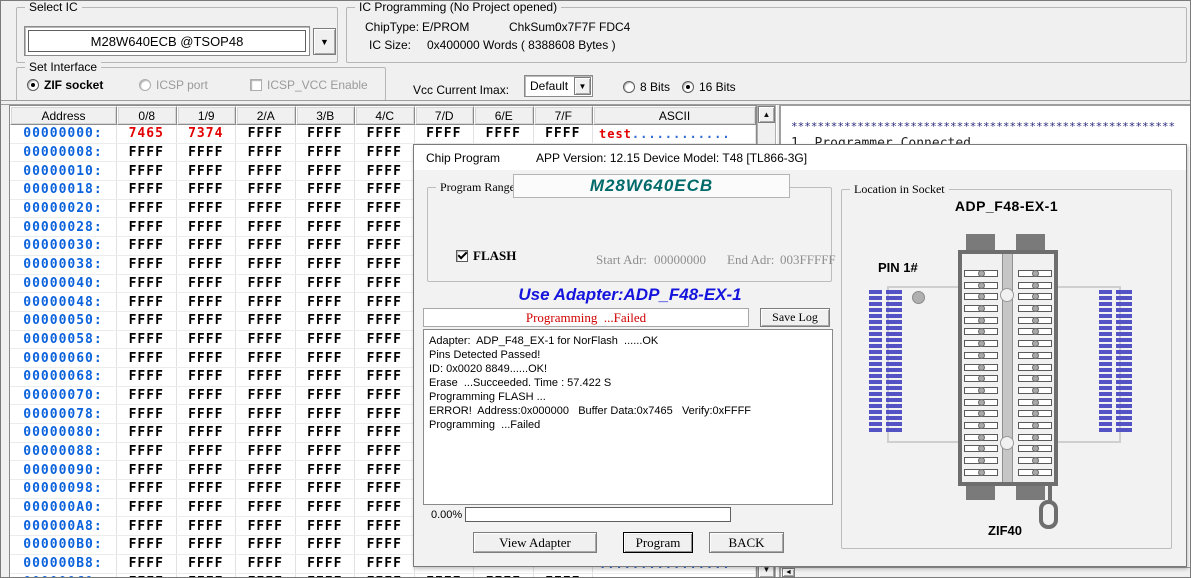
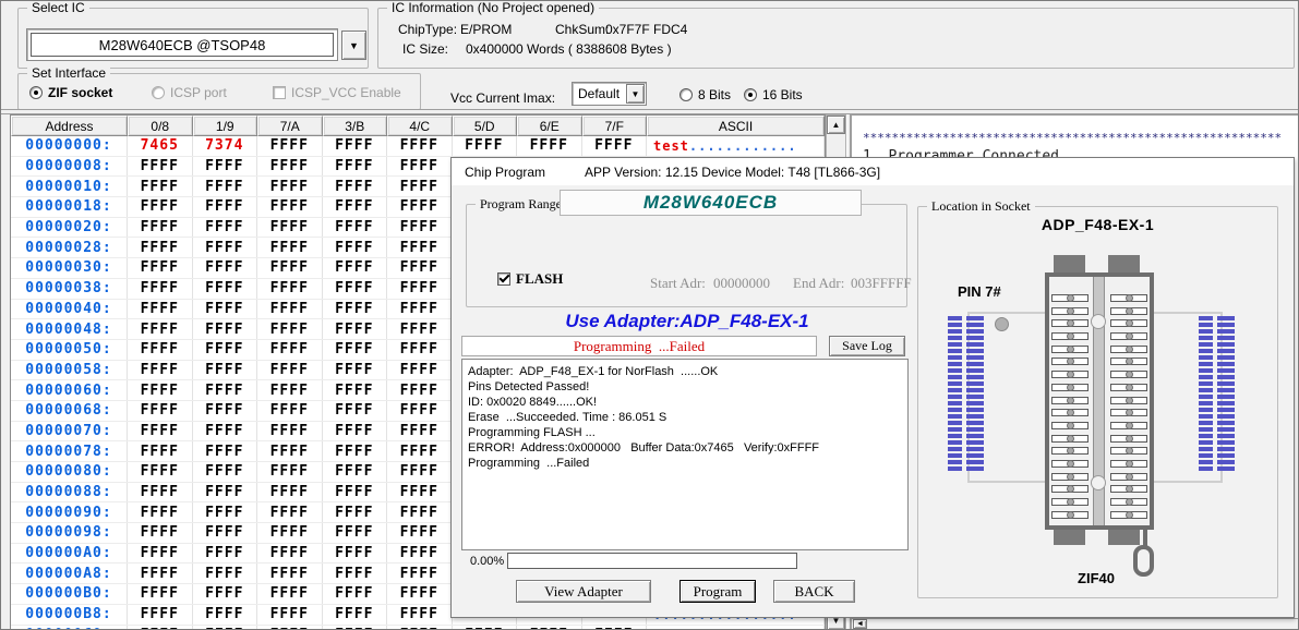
  Select IC
  M28W640ECB @TSOP48
  ▼
- IC Programming (No Project opened)
+ IC Information (No Project opened)
  ChipType:
  E/PROM
  ChkSum:
  0x7F7F FDC4
  IC Size:
  0x400000 Words ( 8388608 Bytes )
  Set Interface
  ZIF socket
  ICSP port
  ICSP_VCC Enable
  Vcc Current Imax:
  Default
  ▼
  8 Bits
  16 Bits
  Address
  0/8
  1/9
- 2/A
+ 7/A
  3/B
  4/C
- 7/D
+ 5/D
  6/E
  7/F
  ASCII
  00000000:
  7465
  7374
  FFFF
  FFFF
  FFFF
  FFFF
  FFFF
  FFFF
  test
  ............
  00000008:
  FFFF
  FFFF
  FFFF
  FFFF
  FFFF
  00000010:
  FFFF
  FFFF
  FFFF
  FFFF
  FFFF
  00000018:
  FFFF
  FFFF
  FFFF
  FFFF
  FFFF
  00000020:
  FFFF
  FFFF
  FFFF
  FFFF
  FFFF
  00000028:
  FFFF
  FFFF
  FFFF
  FFFF
  FFFF
  00000030:
  FFFF
  FFFF
  FFFF
  FFFF
  FFFF
  00000038:
  FFFF
  FFFF
  FFFF
  FFFF
  FFFF
  00000040:
  FFFF
  FFFF
  FFFF
  FFFF
  FFFF
  00000048:
  FFFF
  FFFF
  FFFF
  FFFF
  FFFF
  00000050:
  FFFF
  FFFF
  FFFF
  FFFF
  FFFF
  00000058:
  FFFF
  FFFF
  FFFF
  FFFF
  FFFF
  00000060:
  FFFF
  FFFF
  FFFF
  FFFF
  FFFF
  00000068:
  FFFF
  FFFF
  FFFF
  FFFF
  FFFF
  00000070:
  FFFF
  FFFF
  FFFF
  FFFF
  FFFF
  00000078:
  FFFF
  FFFF
  FFFF
  FFFF
  FFFF
  00000080:
  FFFF
  FFFF
  FFFF
  FFFF
  FFFF
  00000088:
  FFFF
  FFFF
  FFFF
  FFFF
  FFFF
  00000090:
  FFFF
  FFFF
  FFFF
  FFFF
  FFFF
  00000098:
  FFFF
  FFFF
  FFFF
  FFFF
  FFFF
  000000A0:
  FFFF
  FFFF
  FFFF
  FFFF
  FFFF
  000000A8:
  FFFF
  FFFF
  FFFF
  FFFF
  FFFF
  000000B0:
  FFFF
  FFFF
  FFFF
  FFFF
  FFFF
  000000B8:
  FFFF
  FFFF
  FFFF
  FFFF
  FFFF
  ▲
  ▼
  **********************************************************
  Chip Program
  APP Version: 12.15 Device Model: T48 [TL866-3G]
  Program Rang
  FLASH
  Start Adr:
  00000000
  End Adr:
  003FFFFF
  M28W640ECB
  Use Adapter:ADP_F48-EX-1
  Programming ...Failed
  Save Log
  Adapter: ADP_F48_EX-1 for NorFlash ......OK
  Pins Detected Passed!
  ID: 0x0020 8849......OK!
- Erase ...Succeeded. Time : 57.422 S
+ Erase ...Succeeded. Time : 86.051 S
  Programming FLASH ...
  ERROR! Address:0x000000 Buffer Data:0x7465 Verify:0xFFFF
  Programming ...Failed
  0.00%
  View Adapter
  Program
  BACK
  Location in Socket
  ADP_F48-EX-1
- PIN 1#
+ PIN 7#
  ZIF40
